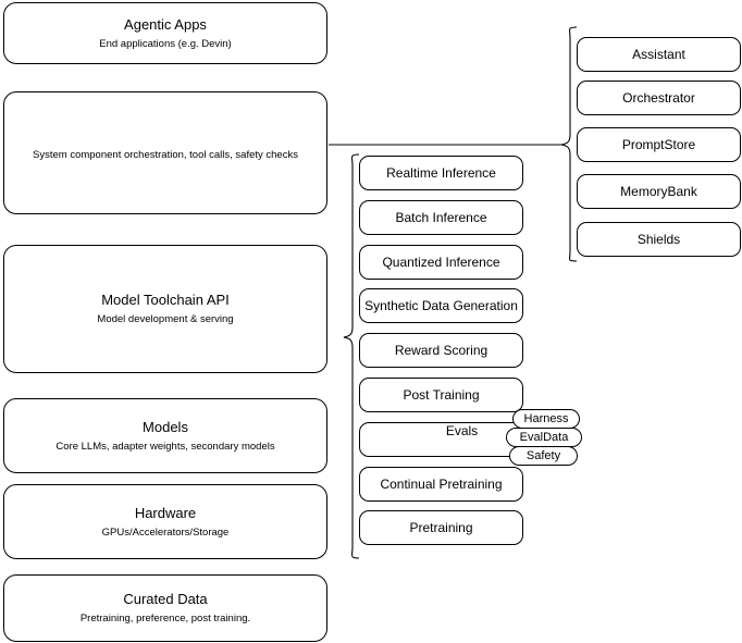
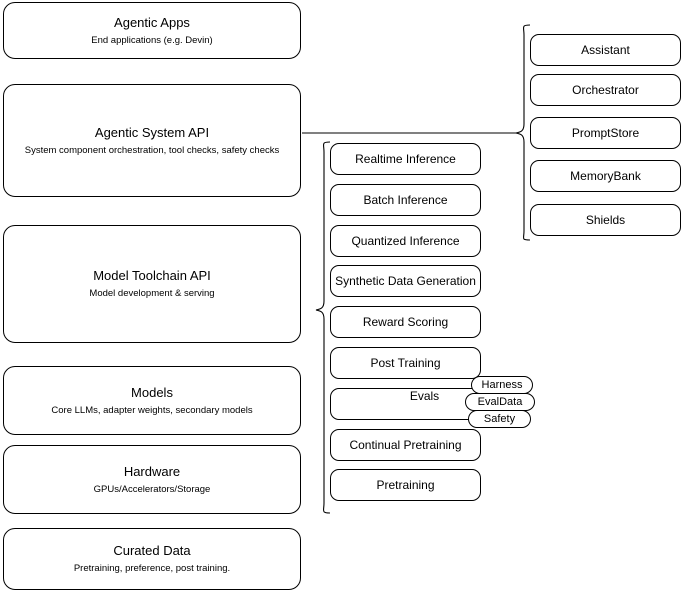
  Agentic Apps
  End applications (e.g. Devin)
+ Agentic System API
- System component orchestration, tool calls, safety checks
+ System component orchestration, tool checks, safety checks
  Model Toolchain API
  Model development & serving
  Models
  Core LLMs, adapter weights, secondary models
  Hardware
  GPUs/Accelerators/Storage
  Curated Data
  Pretraining, preference, post training.
  Realtime Inference
  Batch Inference
  Quantized Inference
  Synthetic Data Generation
  Reward Scoring
  Post Training
  Evals
  Continual Pretraining
  Pretraining
  Harness
  EvalData
  Safety
  Assistant
  Orchestrator
  PromptStore
  MemoryBank
  Shields
